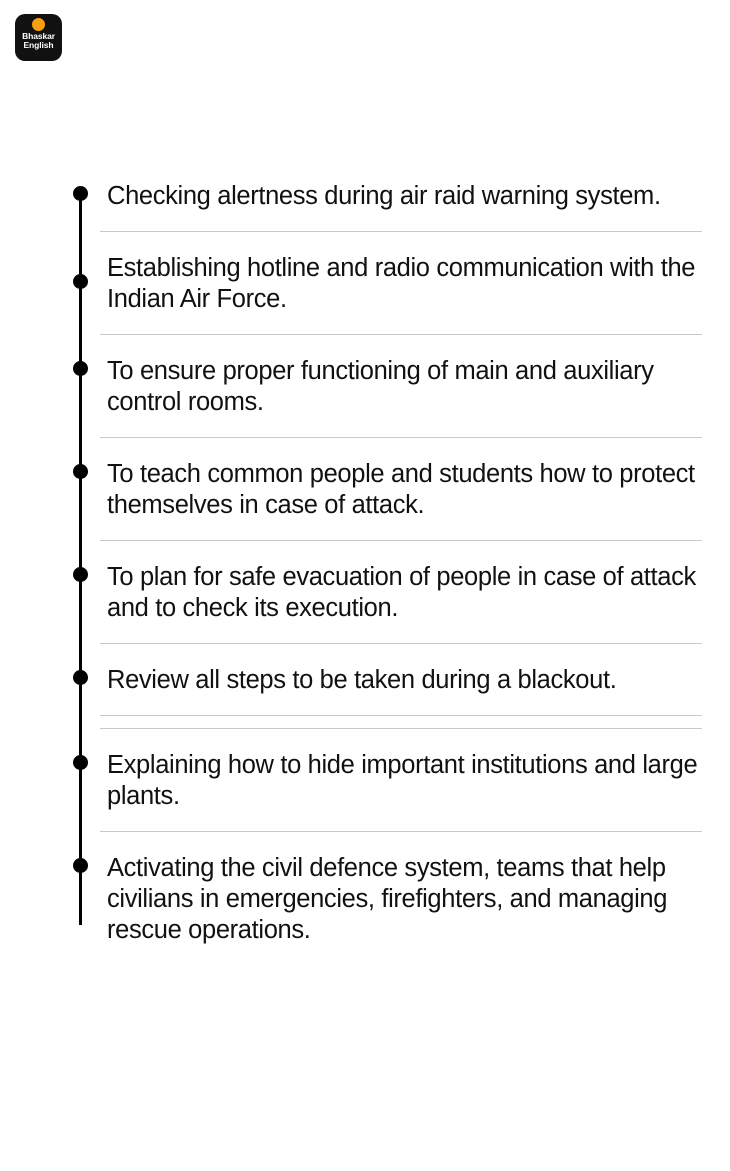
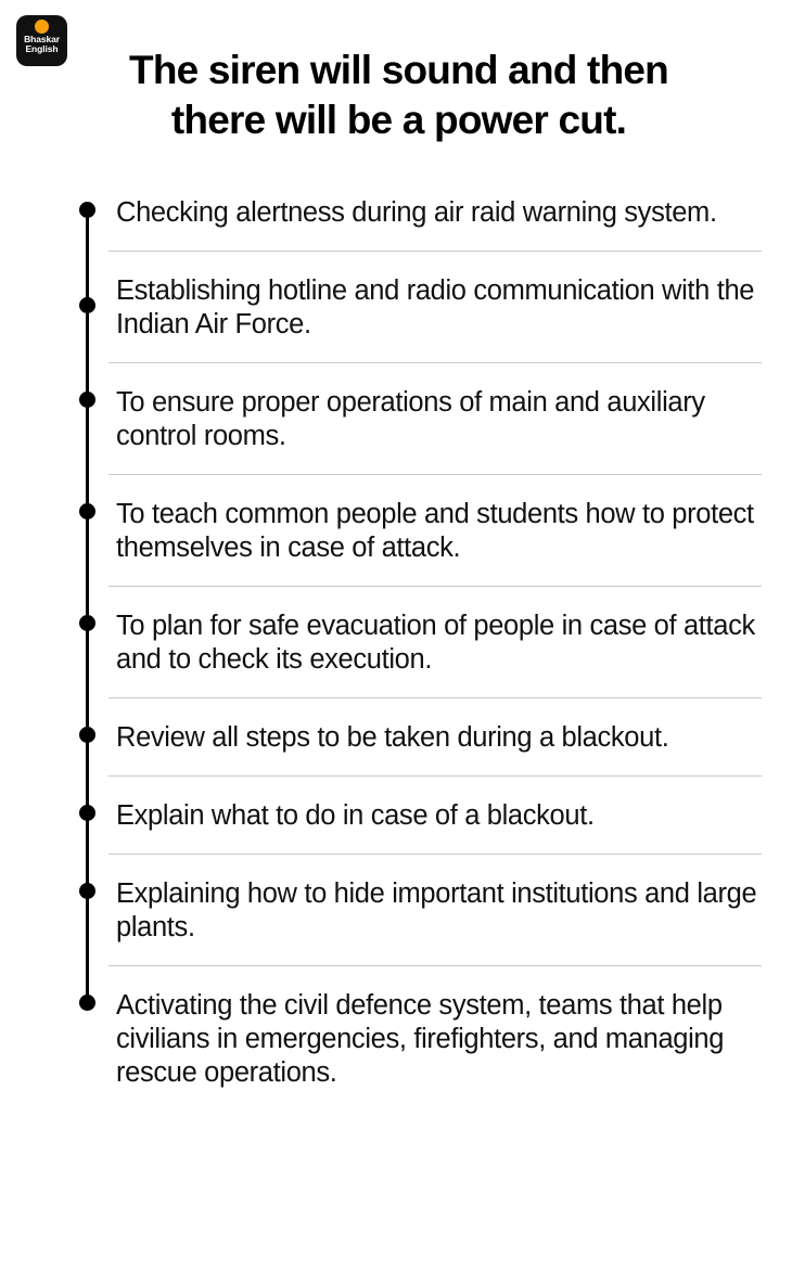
  Bhaskar
  English
+ The siren will sound and then there will be a power cut.
  Checking alertness during air raid warning system.
  Establishing hotline and radio communication with the Indian Air Force.
- To ensure proper functioning of main and auxiliary control rooms.
+ To ensure proper operations of main and auxiliary control rooms.
  To teach common people and students how to protect themselves in case of attack.
  To plan for safe evacuation of people in case of attack and to check its execution.
  Review all steps to be taken during a blackout.
+ Explain what to do in case of a blackout.
  Explaining how to hide important institutions and large plants.
  Activating the civil defence system, teams that help civilians in emergencies, firefighters, and managing rescue operations.
